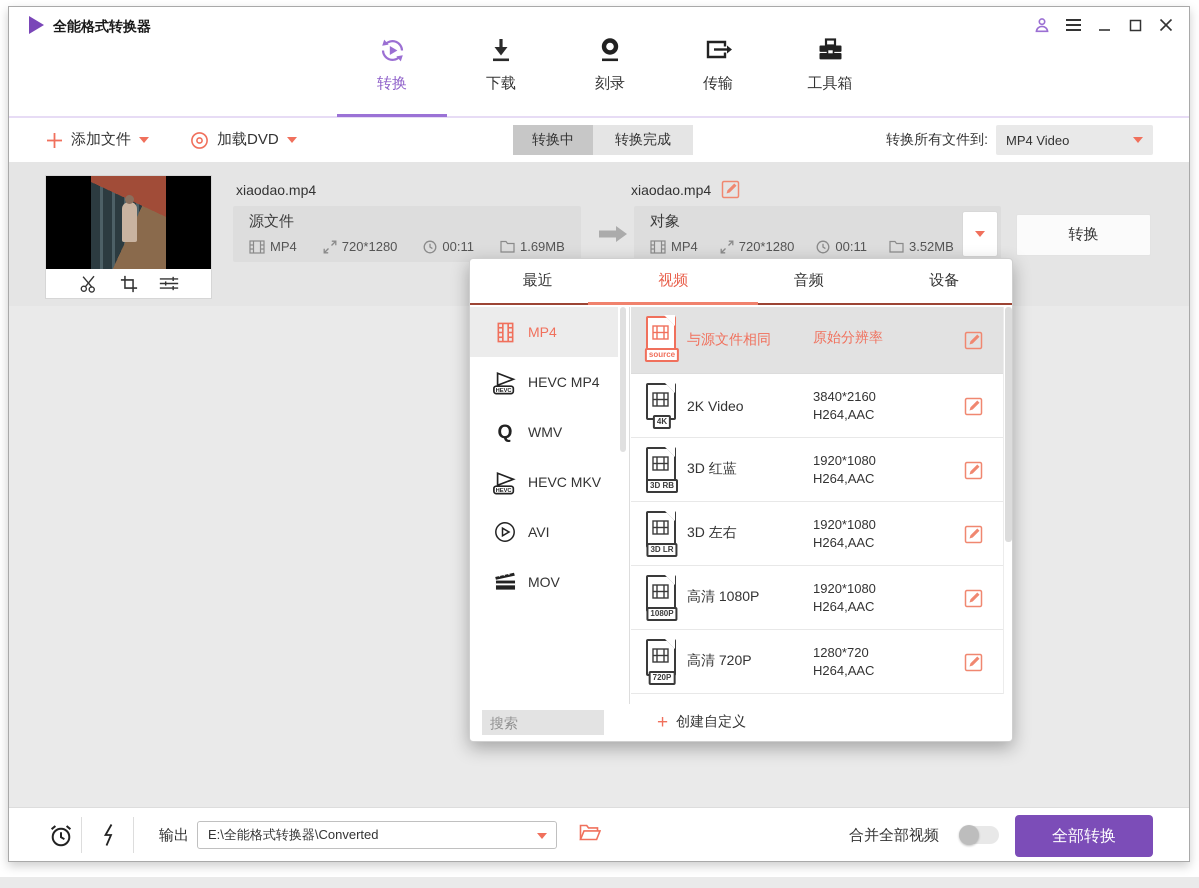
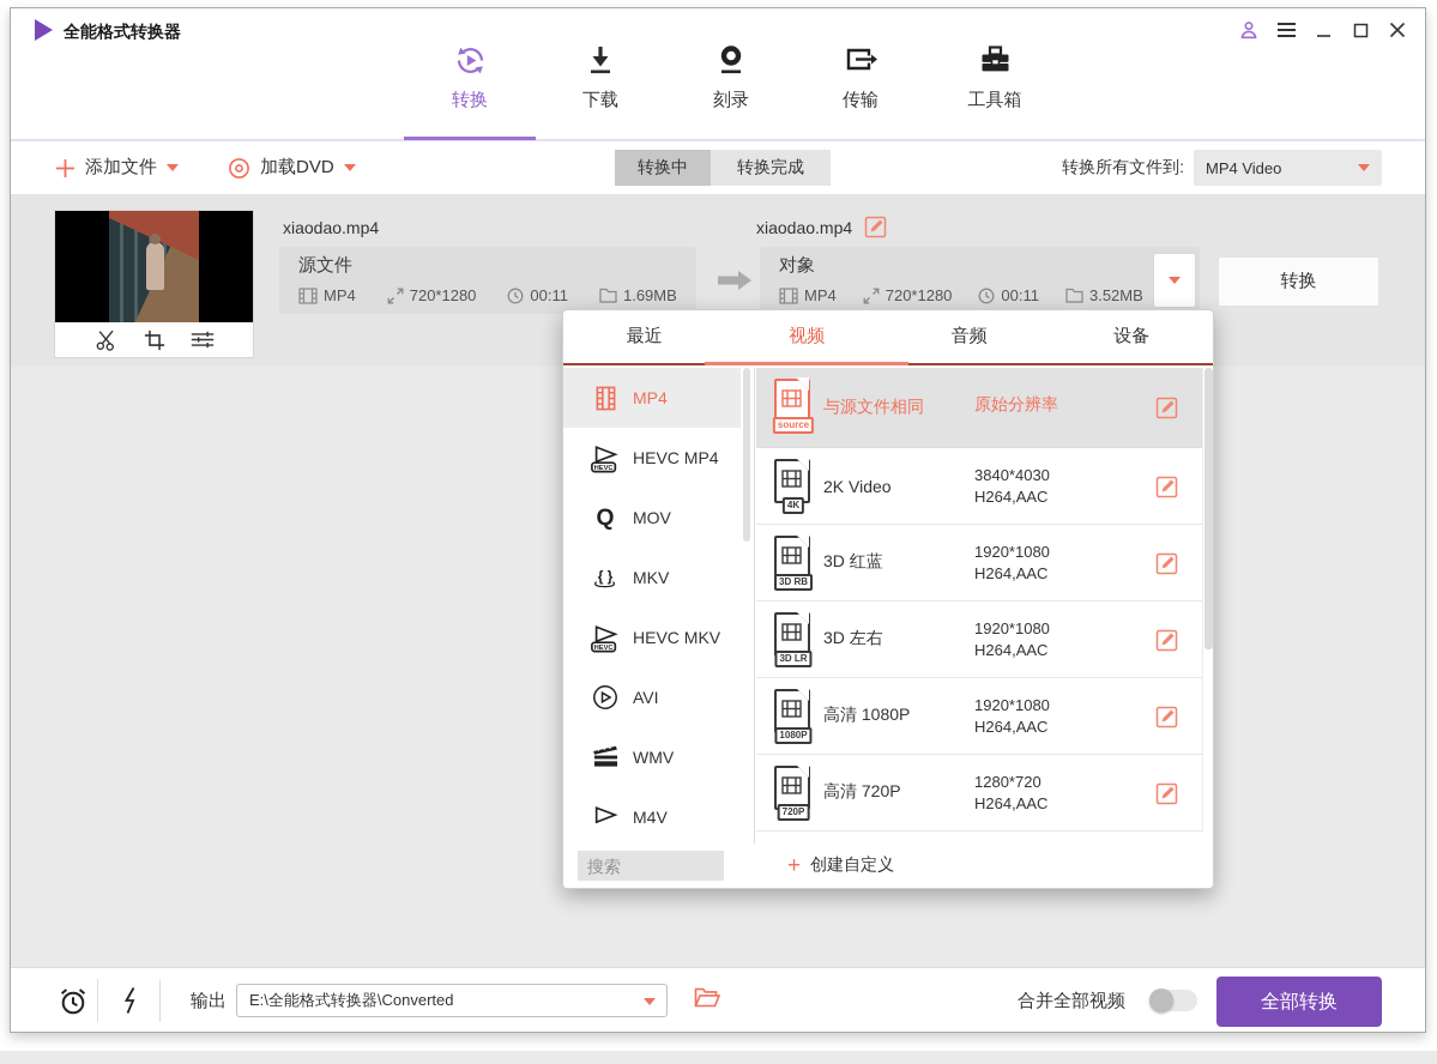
  全能格式转换器
  转换
  下载
  刻录
  传输
  工具箱
  添加文件
  加载DVD
  转换中
  转换完成
  转换所有文件到:
  MP4 Video
  xiaodao.mp4
  源文件
  MP4
  720*1280
  00:11
  1.69MB
  xiaodao.mp4
  对象
  MP4
  720*1280
  00:11
  3.52MB
  转换
  输出
  E:\全能格式转换器\Converted
  合并全部视频
  全部转换
  最近
  视频
  音频
  设备
  MP4
  HEVC MP4
  Q
- WMV
+ MOV
+ { }
+ MKV
  HEVC MKV
  AVI
- MOV
+ WMV
+ M4V
  source
  与源文件相同
  原始分辨率
  4K
  2K Video
- 3840*2160
+ 3840*4030
  H264,AAC
  3D RB
  3D 红蓝
  1920*1080
  H264,AAC
  3D LR
  3D 左右
  1920*1080
  H264,AAC
  1080P
  高清 1080P
  1920*1080
  H264,AAC
  720P
  高清 720P
  1280*720
  H264,AAC
  搜索
  +
  创建自定义
